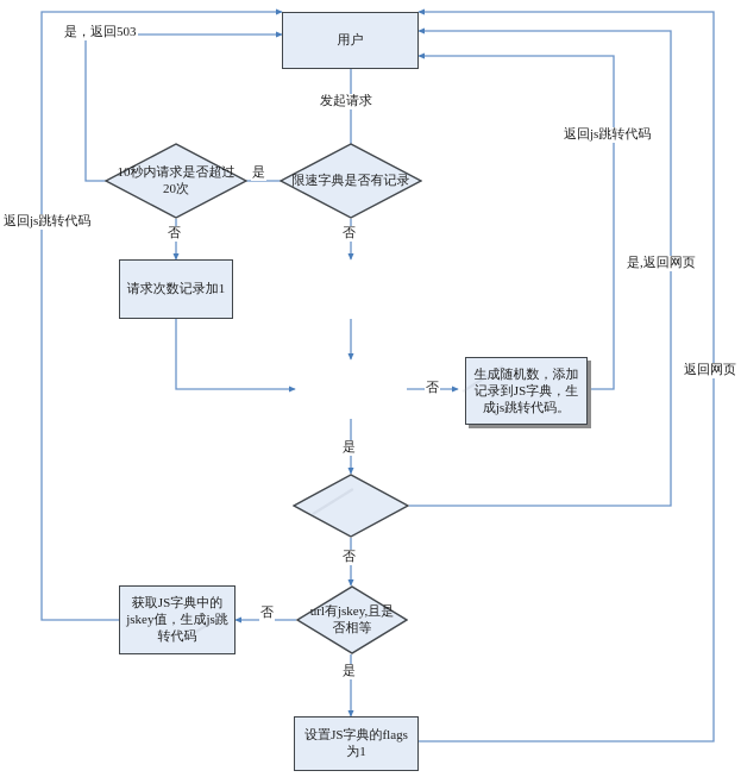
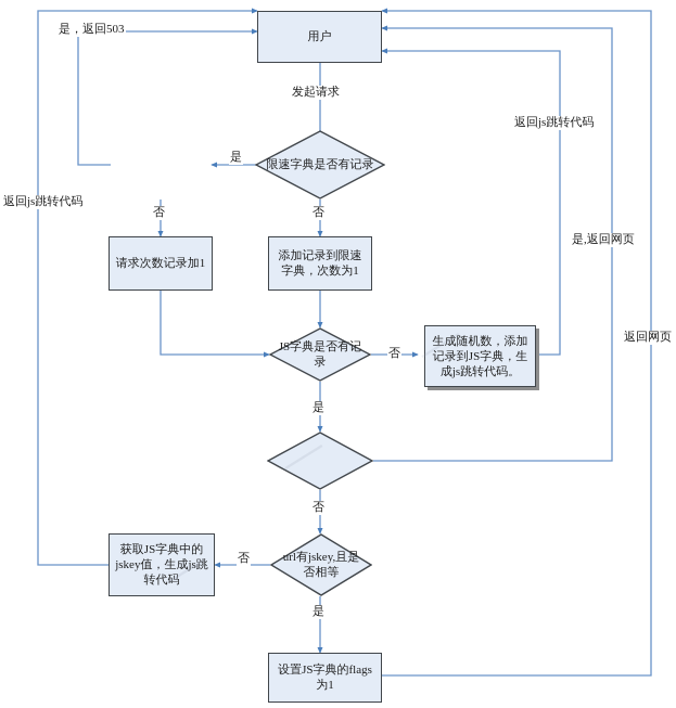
  用户
  限速字典是否有记录
- 10秒内请求是否超过20次
  请求次数记录加1
+ 添加记录到限速字典，次数为1
+ JS字典是否有记录
  生成随机数，添加记录到JS字典，生成js跳转代码。
  url有jskey,且是否相等
  获取JS字典中的jskey值，生成js跳转代码
  设置JS字典的flags为1
  发起请求
  是
  否
  否
  是，返回503
  返回js跳转代码
  否
  是
  返回js跳转代码
  是,返回网页
  返回网页
  否
  否
  是
